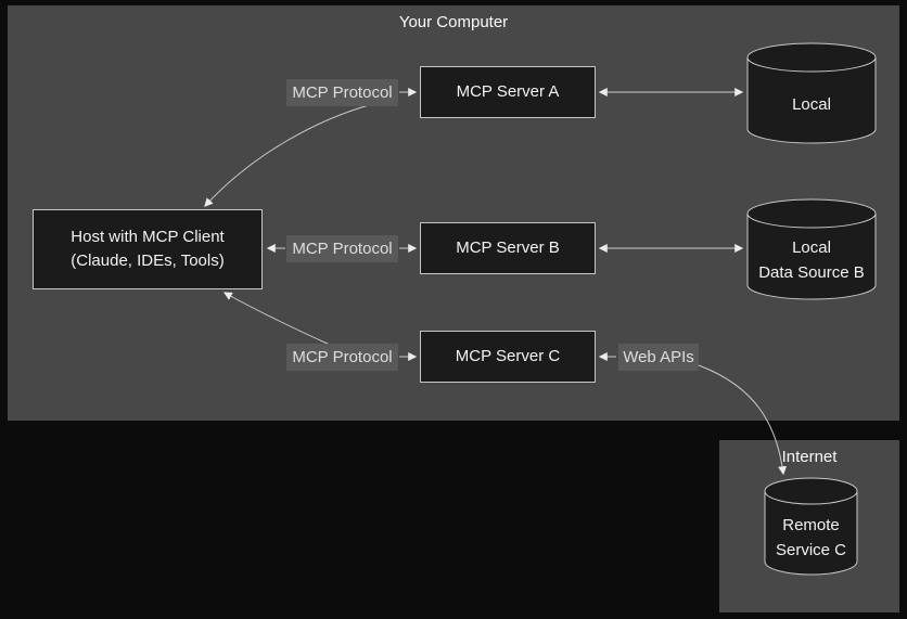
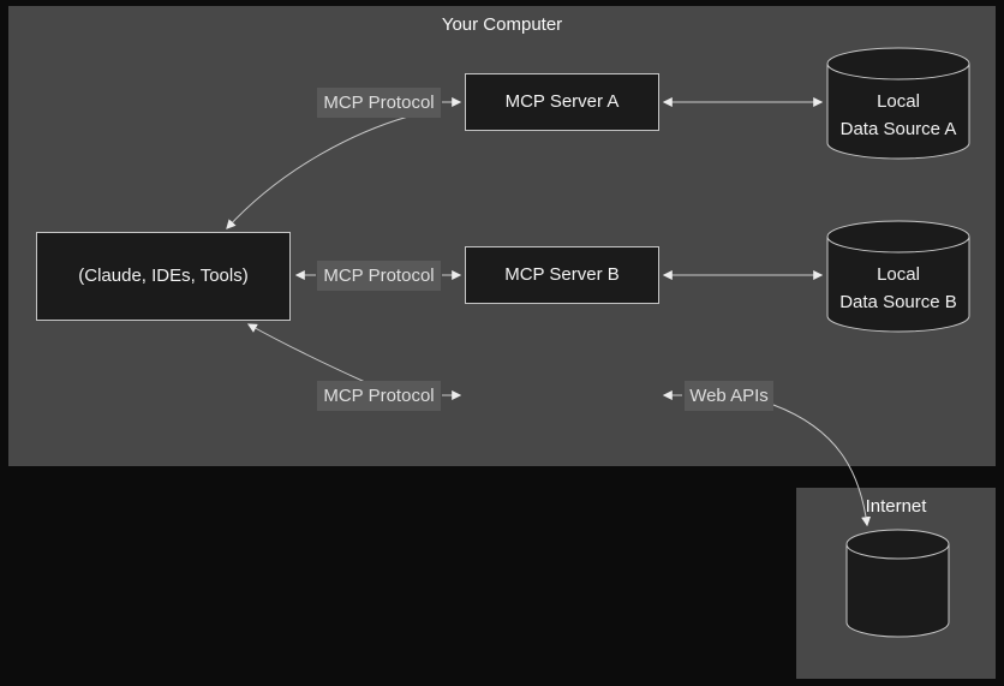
  Your Computer
  Internet
- Host with MCP Client
  (Claude, IDEs, Tools)
  MCP Server A
  MCP Server B
- MCP Server C
  Local
+ Data Source A
  Local
  Data Source B
- Remote
- Service C
  MCP Protocol
  MCP Protocol
  MCP Protocol
  Web APIs
